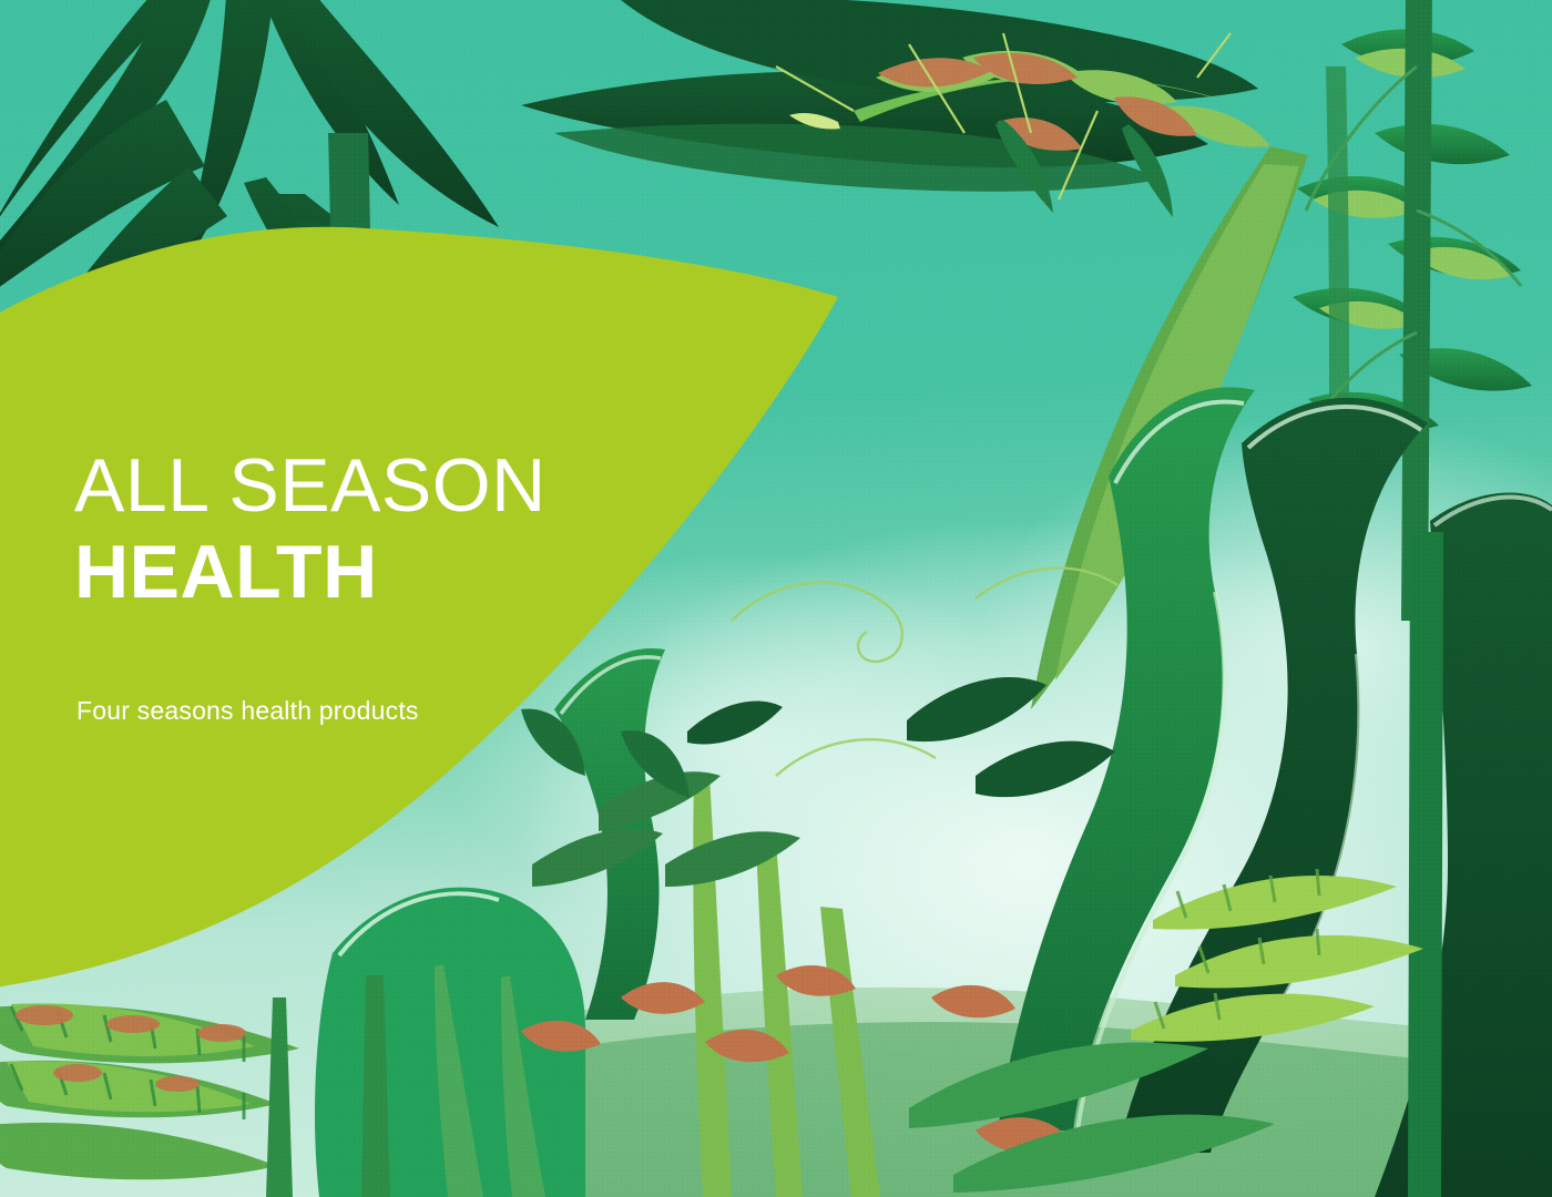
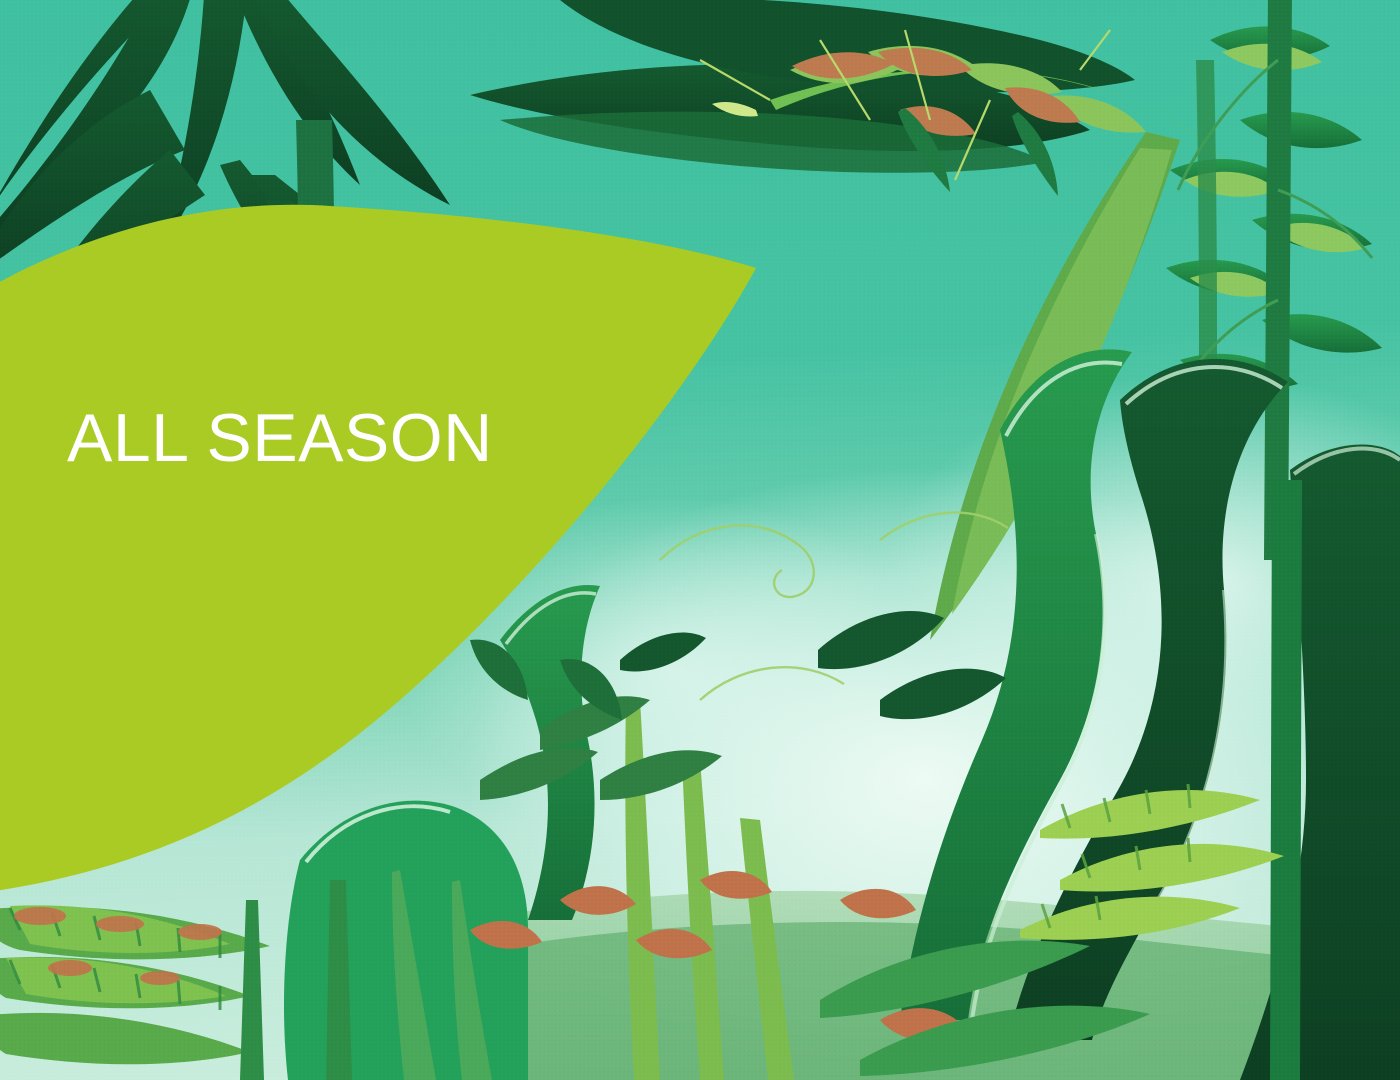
  ALL SEASON
- HEALTH
- Four seasons health products
